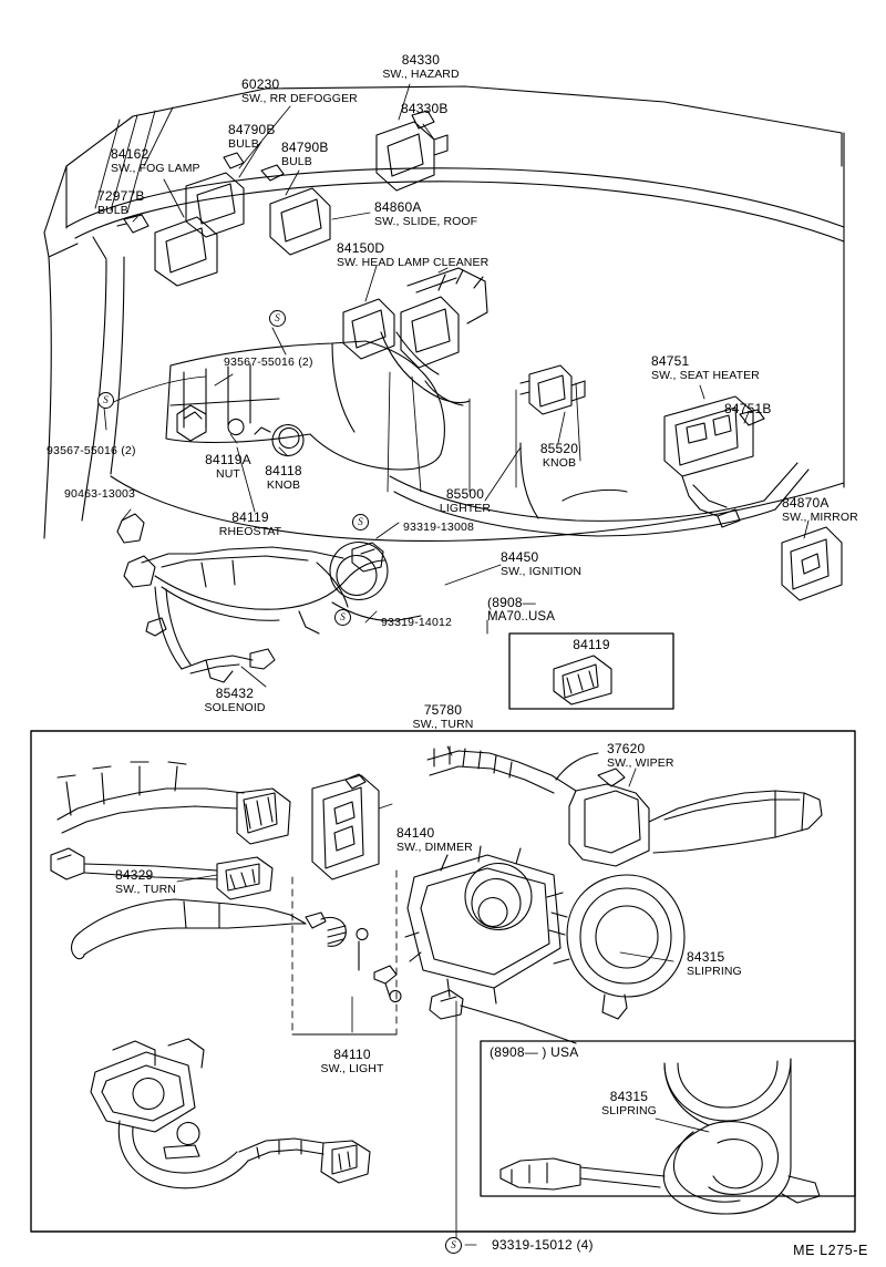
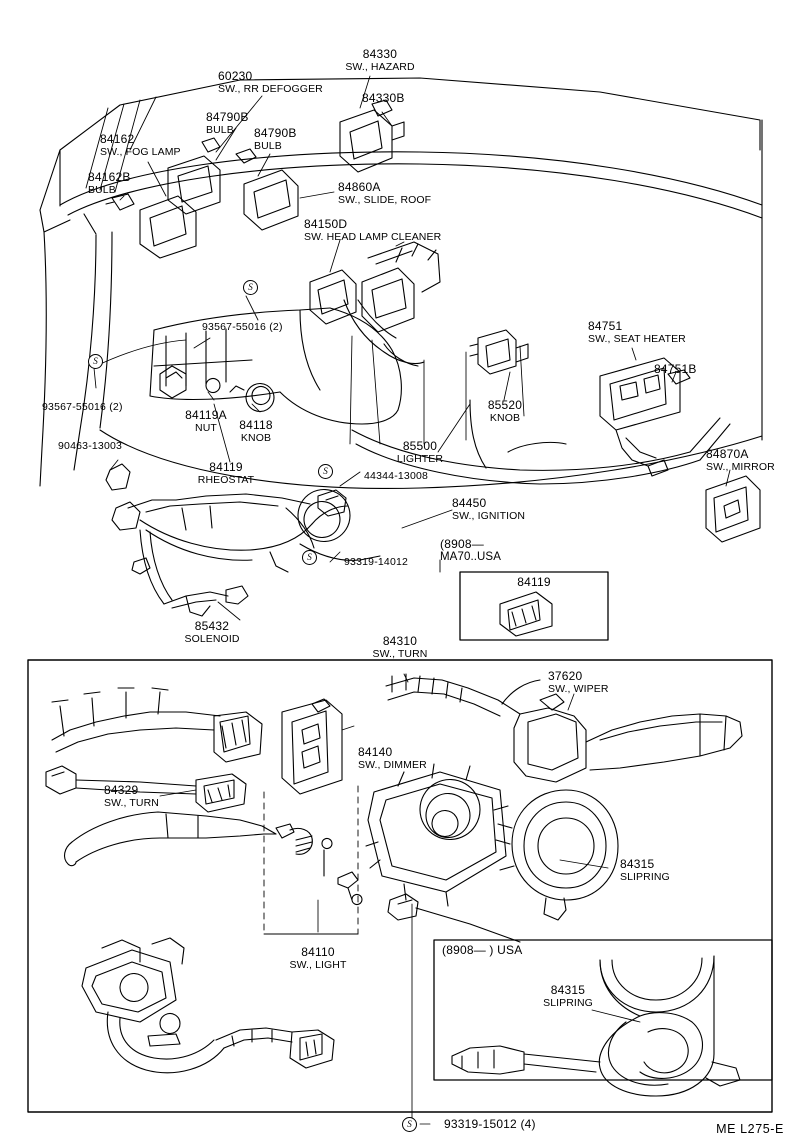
  84330
  SW., HAZARD
  84330B
  60230
  SW., RR DEFOGGER
  84790B
  BULB
  84790B
  BULB
  84162
  SW., FOG LAMP
- 72977B
+ 84162B
  BULB
  84860A
  SW., SLIDE, ROOF
  84150D
  SW. HEAD LAMP CLEANER
  93567-55016 (2)
  93567-55016 (2)
  84751
  SW., SEAT HEATER
  84751B
  85520
  KNOB
  84118
  KNOB
  84119A
  NUT
  84119
  RHEOSTAT
  85500
  LIGHTER
  90463-13003
- 93319-13008
+ 44344-13008
  93319-14012
  84450
  SW., IGNITION
  (8908—
  MA70..USA
  84870A
  SW., MIRROR
  85432
  SOLENOID
  84119
  S
  S
  S
  S
  S
- 75780
+ 84310
  SW., TURN
  37620
  SW., WIPER
  84140
  SW., DIMMER
  84329
  SW., TURN
  84110
  SW., LIGHT
  84315
  SLIPRING
  84315
  SLIPRING
  93319-15012 (4)
  (8908— ) USA
  ME L275-E
